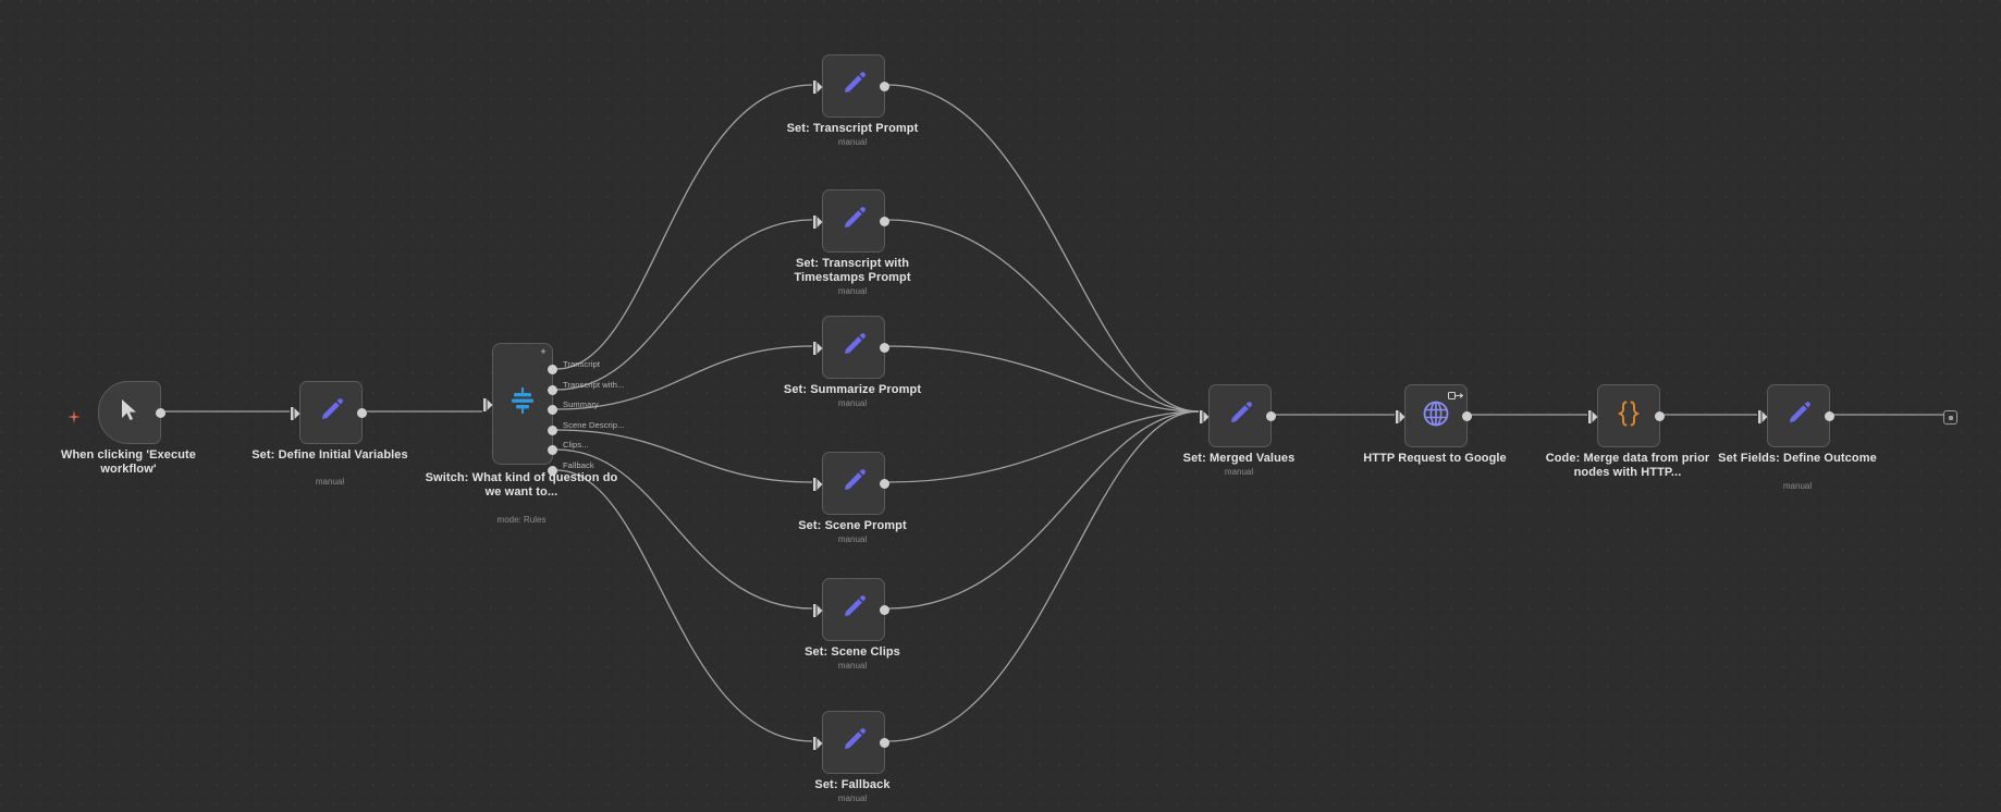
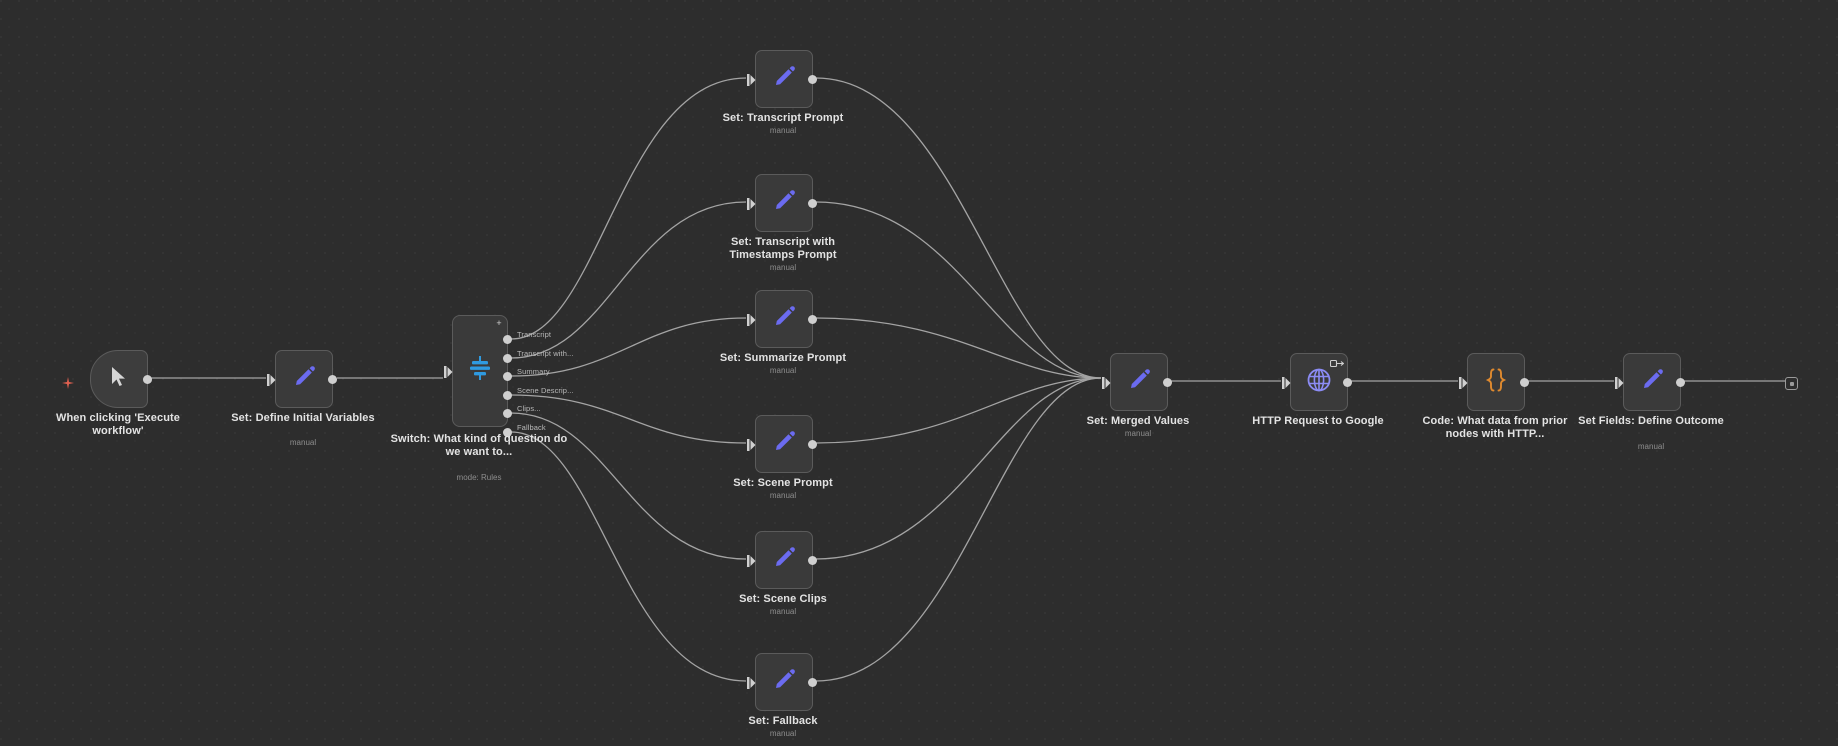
  When clicking 'Execute workflow'
  Set: Define Initial Variables
  manual
  +
  Transcript
  Transcript with...
  Summary
  Scene Descrip...
  Clips...
  Fallback
  Switch: What kind of question do we want to...
  mode: Rules
  Set: Transcript Prompt
  manual
  Set: Transcript with Timestamps Prompt
  manual
  Set: Summarize Prompt
  manual
  Set: Scene Prompt
  manual
  Set: Scene Clips
  manual
  Set: Fallback
  manual
  Set: Merged Values
  manual
  HTTP Request to Google
- Code: Merge data from prior nodes with HTTP...
+ Code: What data from prior nodes with HTTP...
  Set Fields: Define Outcome
  manual
